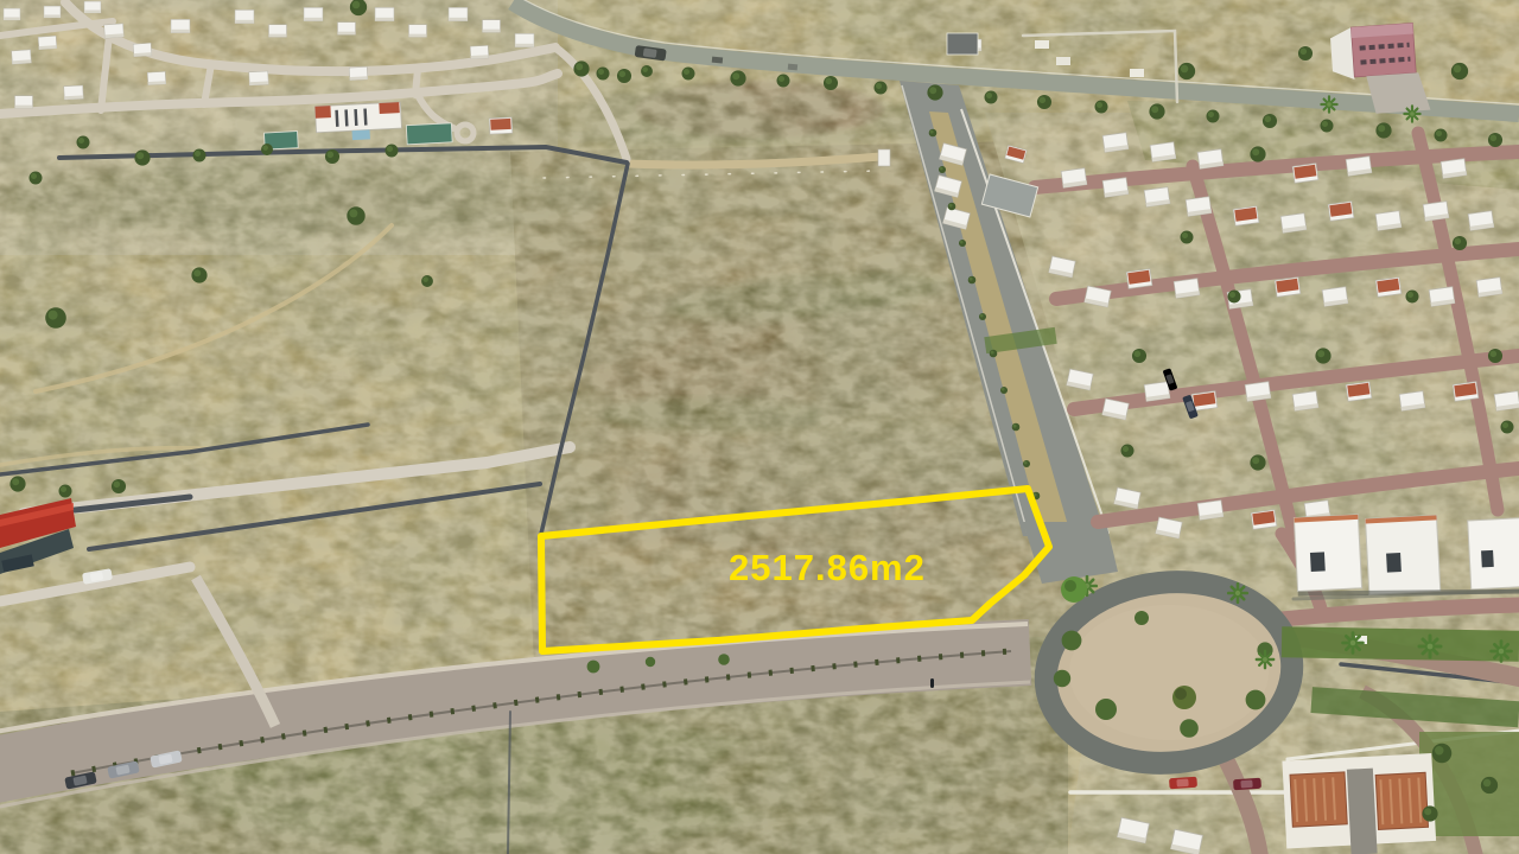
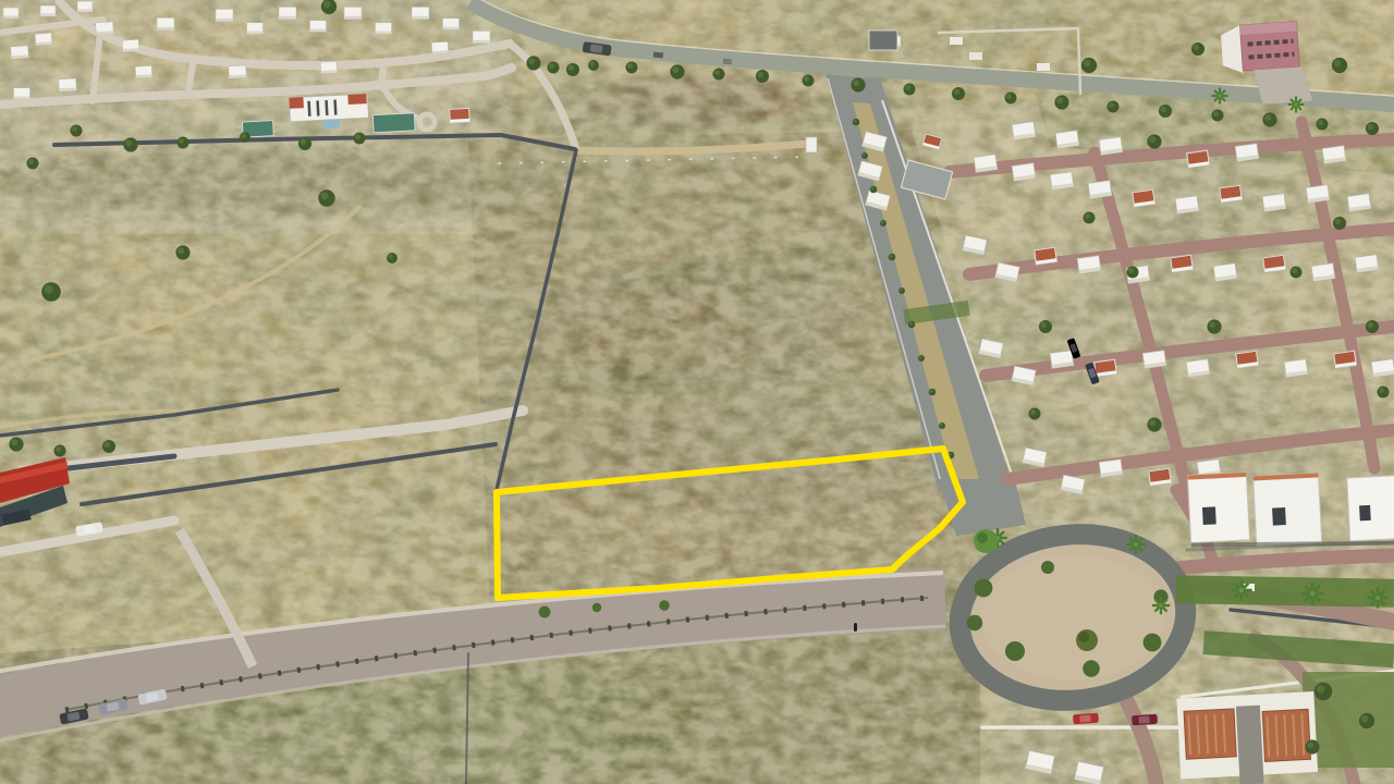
- 2517.86m2
